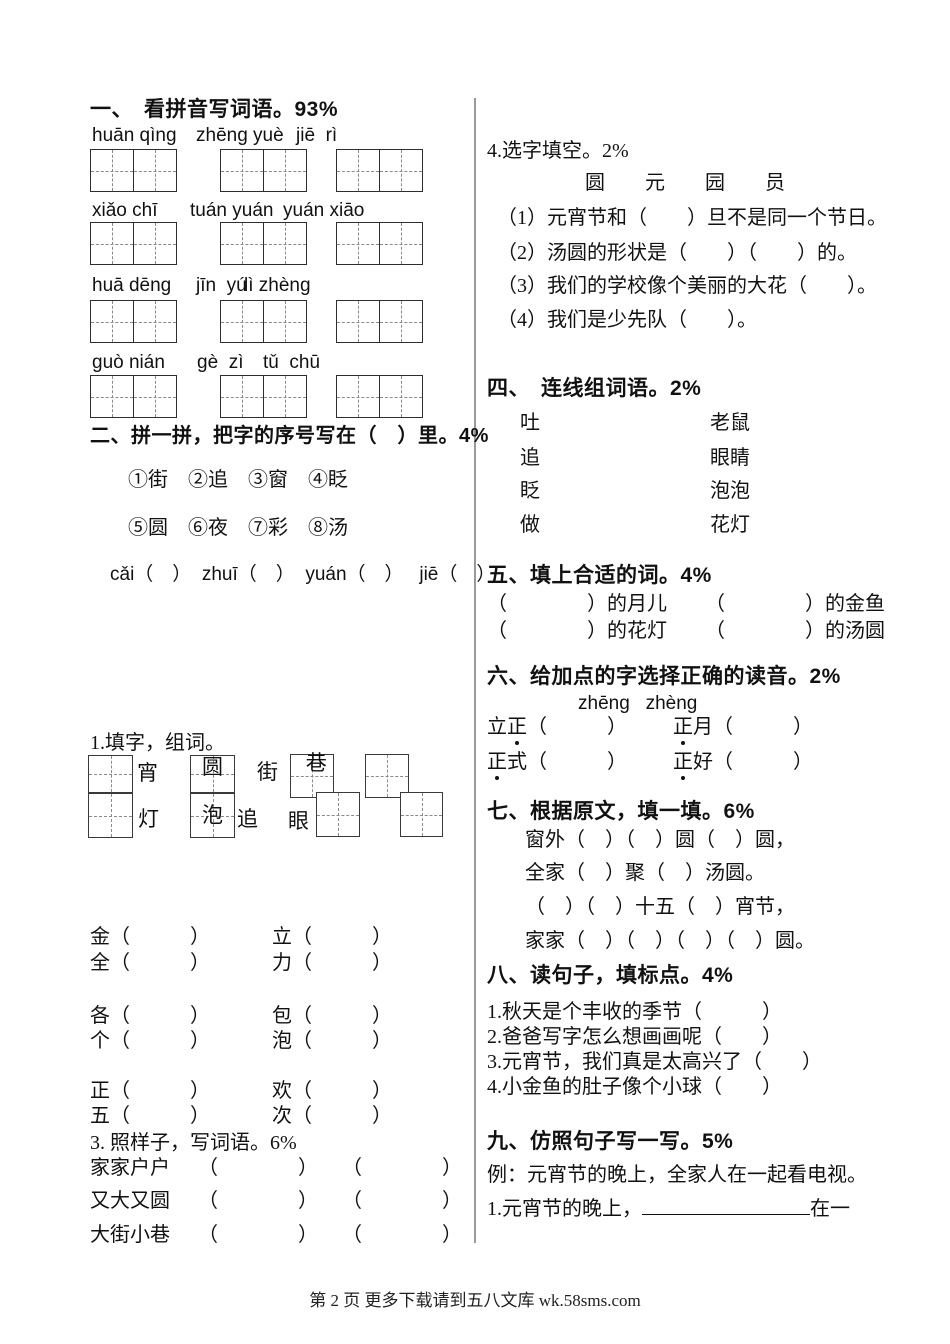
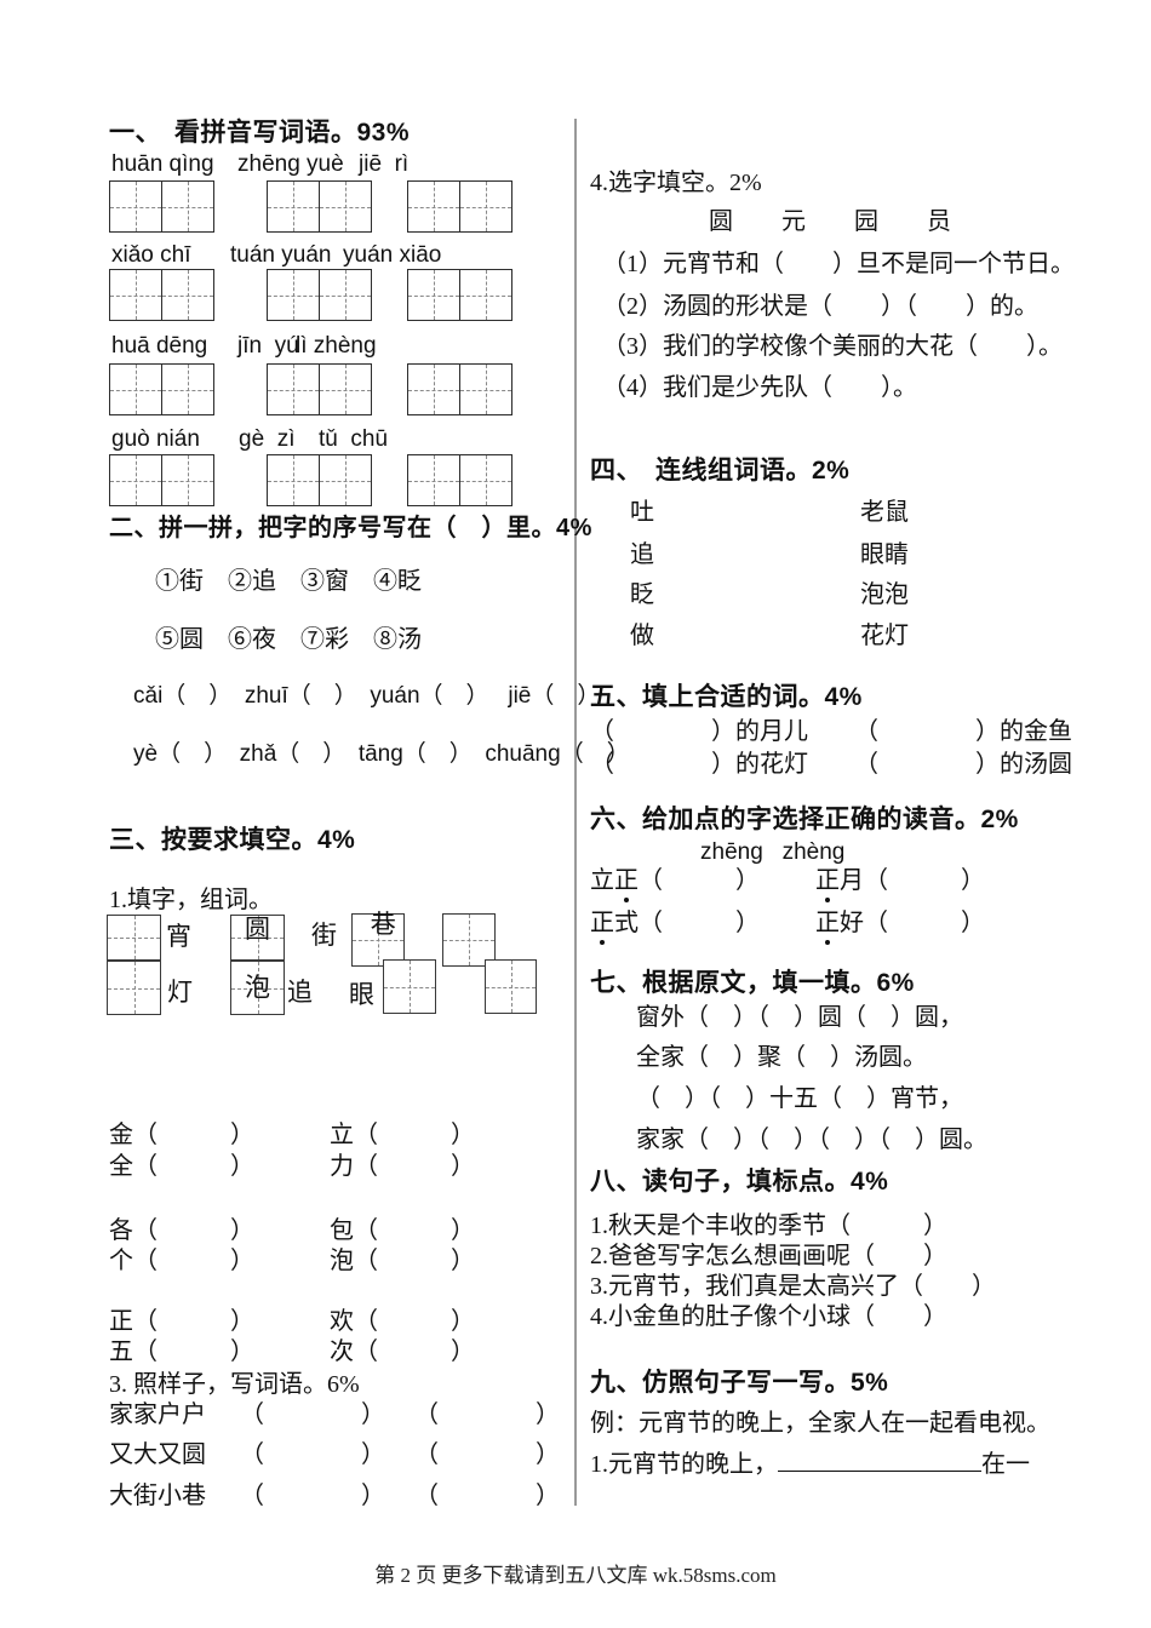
  一、 看拼音写词语。93%
  huān qìng
  zhēng yuè
  jiē rì
  xiǎo chī
  tuán yuán
  yuán xiāo
  huā dēng
  jīn yú
  lì zhèng
  guò nián
  gè zì
  tǔ chū
  二、拼一拼，把字的序号写在（ ）里。4%
  ①街 ②追 ③窗 ④眨
  ⑤圆 ⑥夜 ⑦彩 ⑧汤
  cǎi（ ） zhuī（ ） yuán（ ） jiē（ ）
+ yè（ ） zhǎ（ ） tāng（ ） chuāng（ ）
+ 三、按要求填空。4%
  1.填字，组词。
  宵
  灯
  圆
  泡
  追
  街
  巷
  眼
  金（ ）
  立（ ）
  全（ ）
  力（ ）
  各（ ）
  包（ ）
  个（ ）
  泡（ ）
  正（ ）
  欢（ ）
  五（ ）
  次（ ）
  3. 照样子，写词语。6%
  家家户户
  （ ）
  （ ）
  又大又圆
  （ ）
  （ ）
  大街小巷
  （ ）
  （ ）
  4.选字填空。2%
  圆 元 园 员
  （1）元宵节和（ ）旦不是同一个节日。
  （2）汤圆的形状是（ ）（ ）的。
  （3）我们的学校像个美丽的大花（ ）。
  （4）我们是少先队（ ）。
  四、 连线组词语。2%
  吐
  追
  眨
  做
  老鼠
  眼睛
  泡泡
  花灯
  五、填上合适的词。4%
  （ ）的月儿
  （ ）的金鱼
  （ ）的花灯
  （ ）的汤圆
  六、给加点的字选择正确的读音。2%
  zhēng zhèng
  立正（ ）
  正月（ ）
  正式（ ）
  正好（ ）
  七、根据原文，填一填。6%
  窗外（ ）（ ）圆（ ）圆，
  全家（ ）聚（ ）汤圆。
  （ ）（ ）十五（ ）宵节，
  家家（ ）（ ）（ ）（ ）圆。
  八、读句子，填标点。4%
  1.秋天是个丰收的季节（ ）
  2.爸爸写字怎么想画画呢（ ）
  3.元宵节，我们真是太高兴了（ ）
  4.小金鱼的肚子像个小球（ ）
  九、仿照句子写一写。5%
  例：元宵节的晚上，全家人在一起看电视。
  1.元宵节的晚上， 在一
  第 2 页 更多下载请到五八文库 wk.58sms.com
